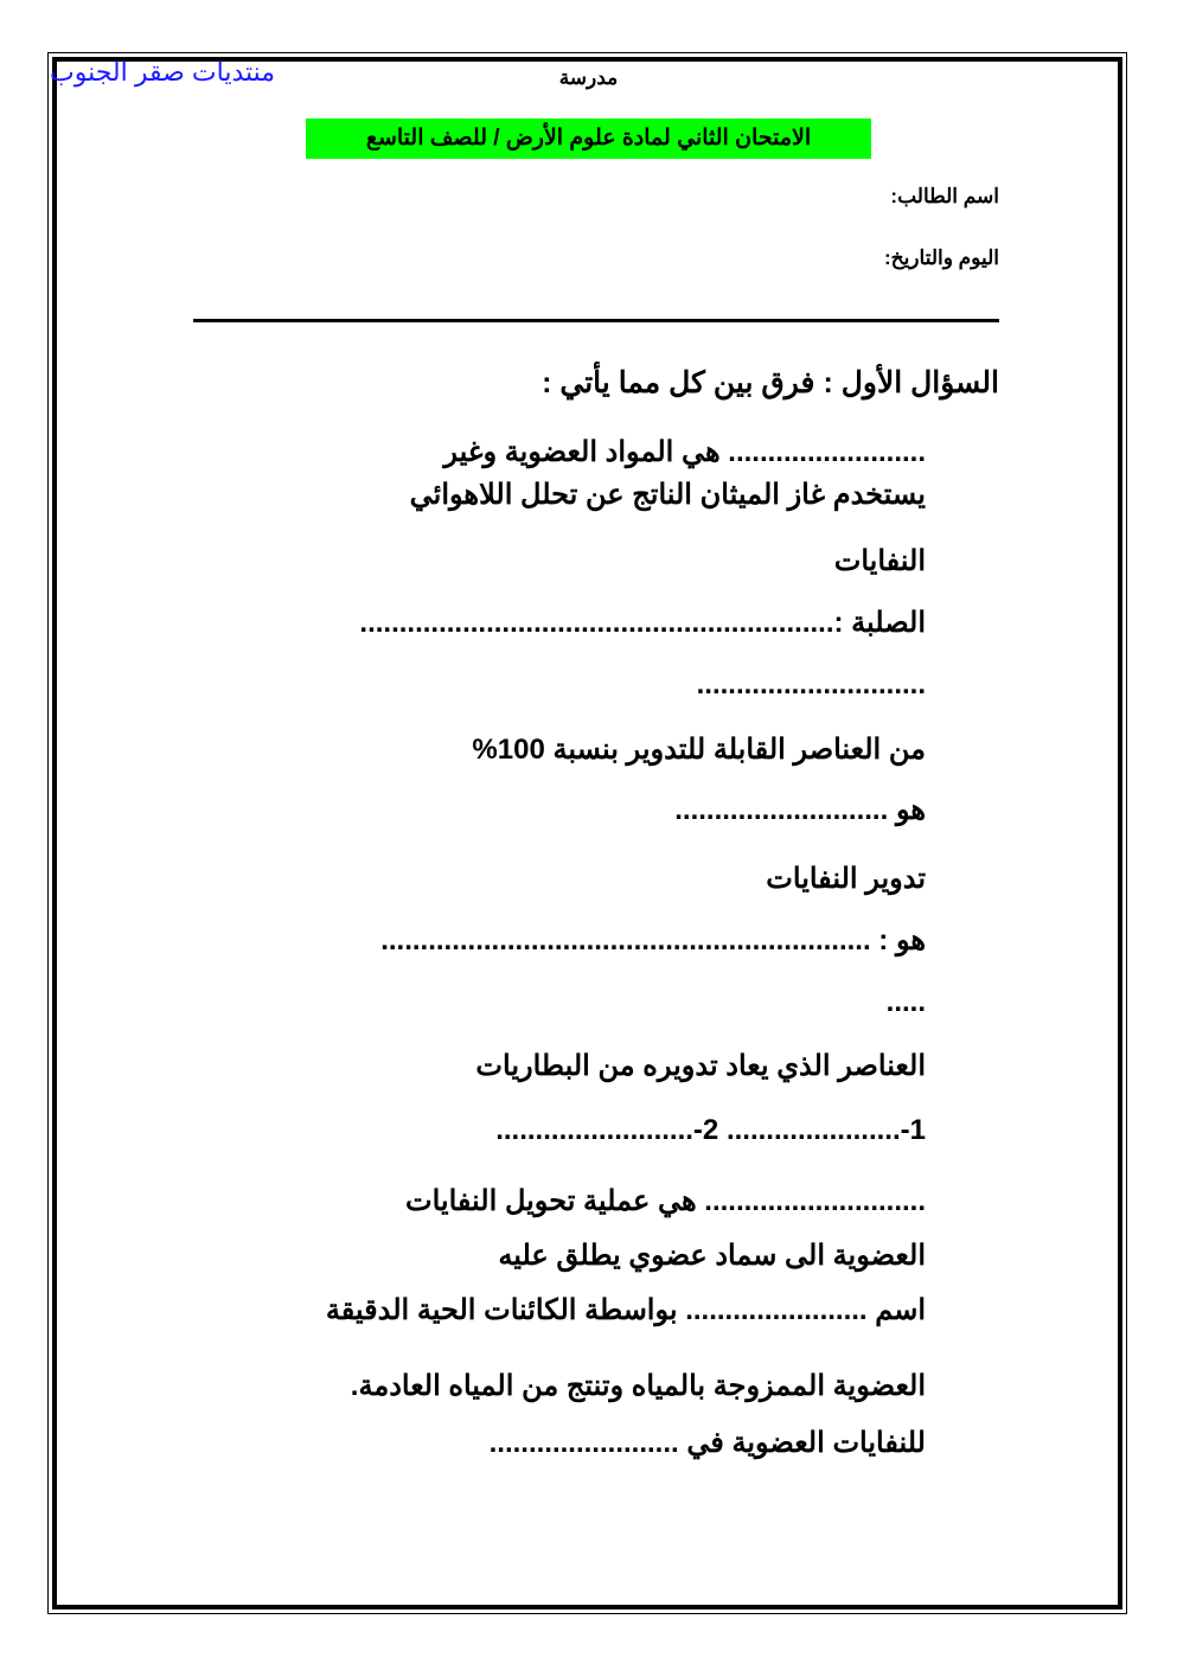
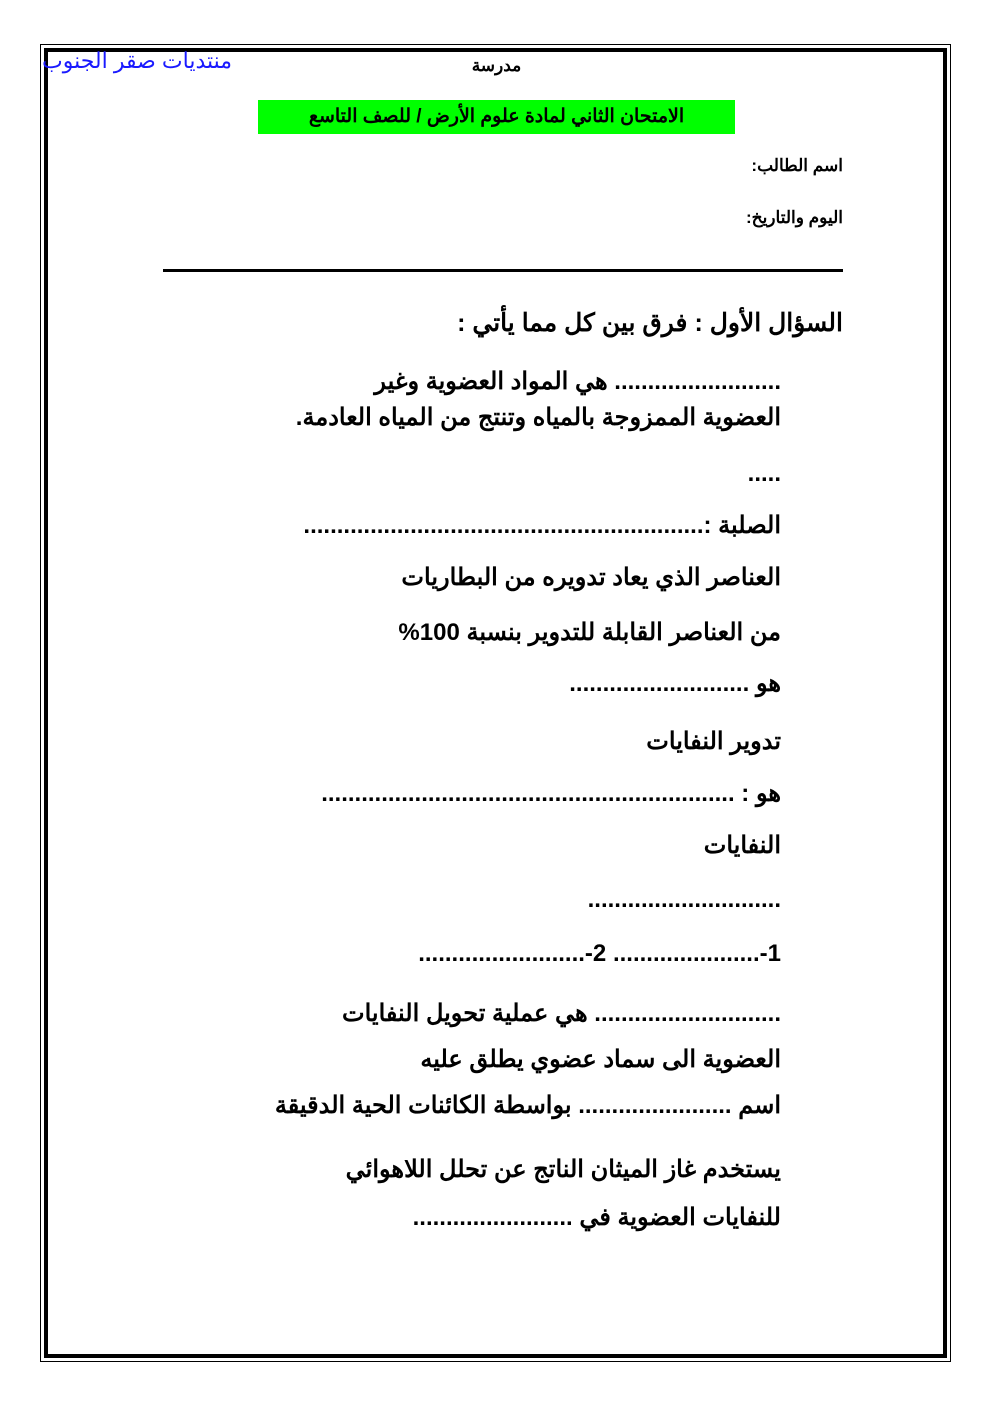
  منتديات صقر الجنوب
  مدرسة
  الامتحان الثاني لمادة علوم الأرض / للصف التاسع
  اسم الطالب:
  اليوم والتاريخ:
  السؤال الأول : فرق بين كل مما يأتي :
  ......................... هي المواد العضوية وغير
- يستخدم غاز الميثان الناتج عن تحلل اللاهوائي
+ العضوية الممزوجة بالمياه وتنتج من المياه العادمة.
- النفايات
+ .....
  الصلبة :............................................................
- .............................
+ العناصر الذي يعاد تدويره من البطاريات
  من العناصر القابلة للتدوير بنسبة 100%
  هو ...........................
  تدوير النفايات
  هو : ..............................................................
- .....
+ النفايات
- العناصر الذي يعاد تدويره من البطاريات
+ .............................
  1-...................... 2-.........................
  ............................ هي عملية تحويل النفايات
  العضوية الى سماد عضوي يطلق عليه
  اسم ....................... بواسطة الكائنات الحية الدقيقة
- العضوية الممزوجة بالمياه وتنتج من المياه العادمة.
+ يستخدم غاز الميثان الناتج عن تحلل اللاهوائي
  للنفايات العضوية في ........................
